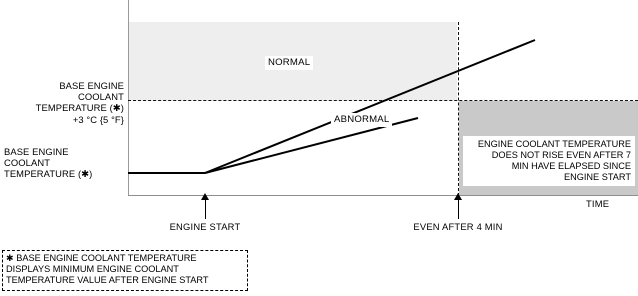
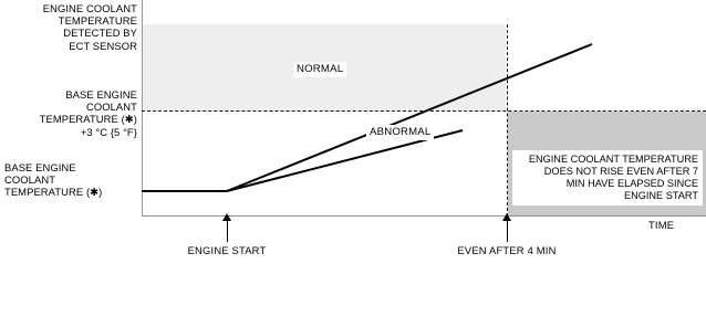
+ ENGINE COOLANT
+ TEMPERATURE
+ DETECTED BY
+ ECT SENSOR
  BASE ENGINE
  COOLANT
  TEMPERATURE (✱)
  +3 °C {5 °F}
  BASE ENGINE
  COOLANT
  TEMPERATURE (✱)
  NORMAL
  ABNORMAL
  ENGINE COOLANT TEMPERATURE
  DOES NOT RISE EVEN AFTER 7
  MIN HAVE ELAPSED SINCE
  ENGINE START
  TIME
  ENGINE START
  EVEN AFTER 4 MIN
- ✱ BASE ENGINE COOLANT TEMPERATURE
- DISPLAYS MINIMUM ENGINE COOLANT
- TEMPERATURE VALUE AFTER ENGINE START
